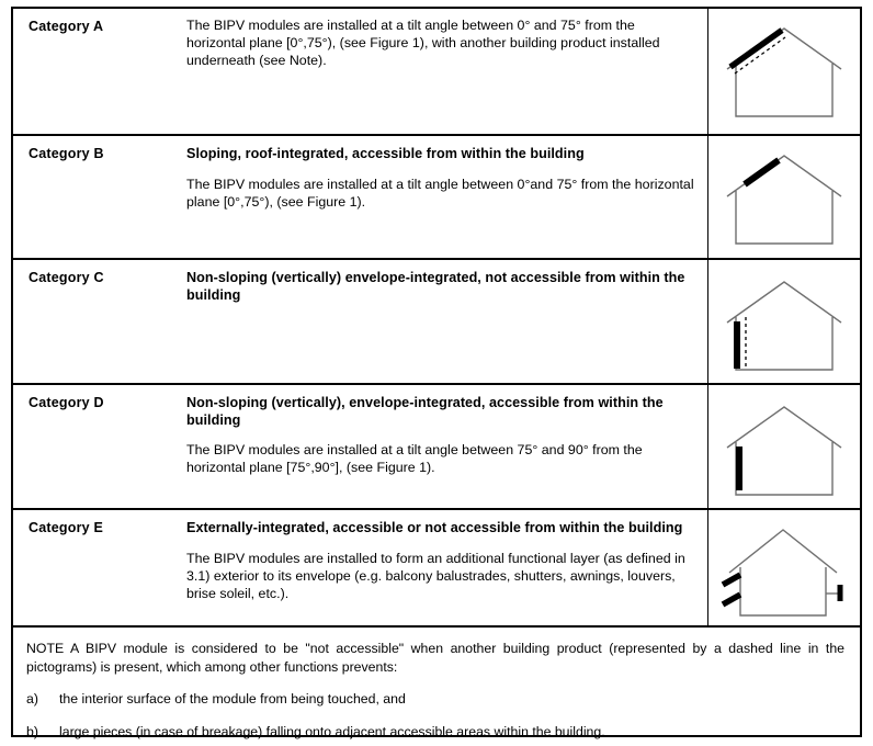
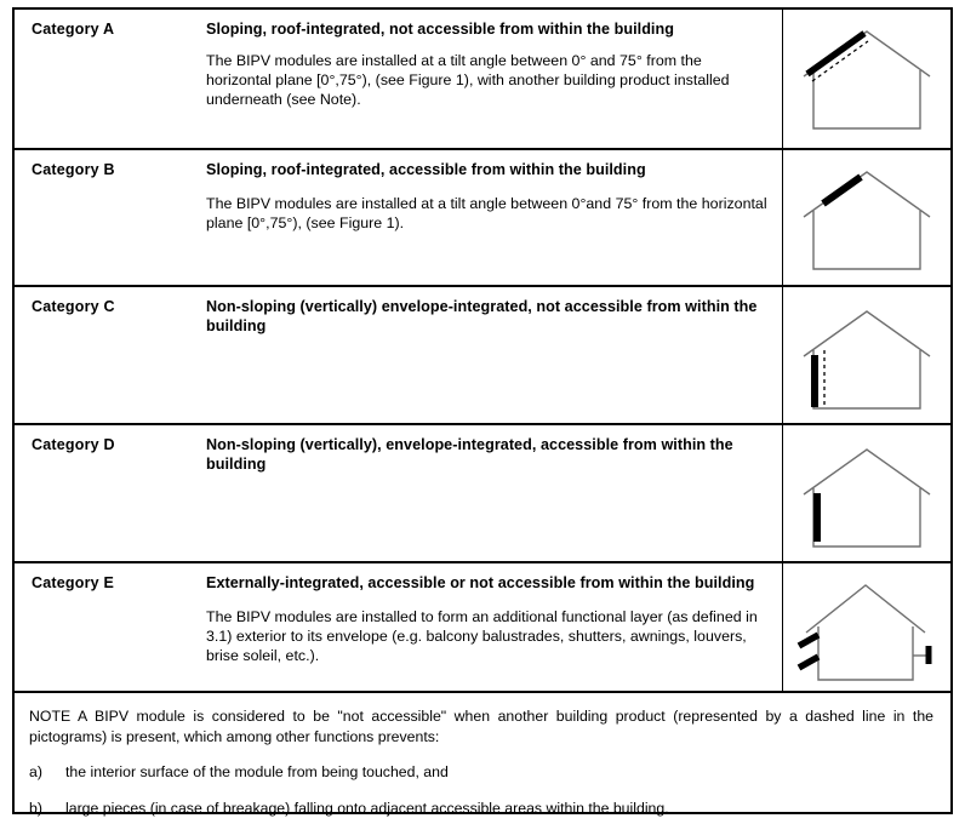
  Category A
+ Sloping, roof-integrated, not accessible from within the building
  The BIPV modules are installed at a tilt angle between 0° and 75° from the horizontal plane [0°,75°), (see Figure 1), with another building product installed underneath (see Note).
  Category B
  Sloping, roof-integrated, accessible from within the building
  The BIPV modules are installed at a tilt angle between 0°and 75° from the horizontal plane [0°,75°), (see Figure 1).
  Category C
  Non-sloping (vertically) envelope-integrated, not accessible from within the building
  Category D
  Non-sloping (vertically), envelope-integrated, accessible from within the building
- The BIPV modules are installed at a tilt angle between 75° and 90° from the horizontal plane [75°,90°], (see Figure 1).
  Category E
  Externally-integrated, accessible or not accessible from within the building
  The BIPV modules are installed to form an additional functional layer (as defined in 3.1) exterior to its envelope (e.g. balcony balustrades, shutters, awnings, louvers, brise soleil, etc.).
  NOTE A BIPV module is considered to be "not accessible" when another building product (represented by a dashed line in the pictograms) is present, which among other functions prevents:
  a)
  the interior surface of the module from being touched, and
  b)
  large pieces (in case of breakage) falling onto adjacent accessible areas within the building.
